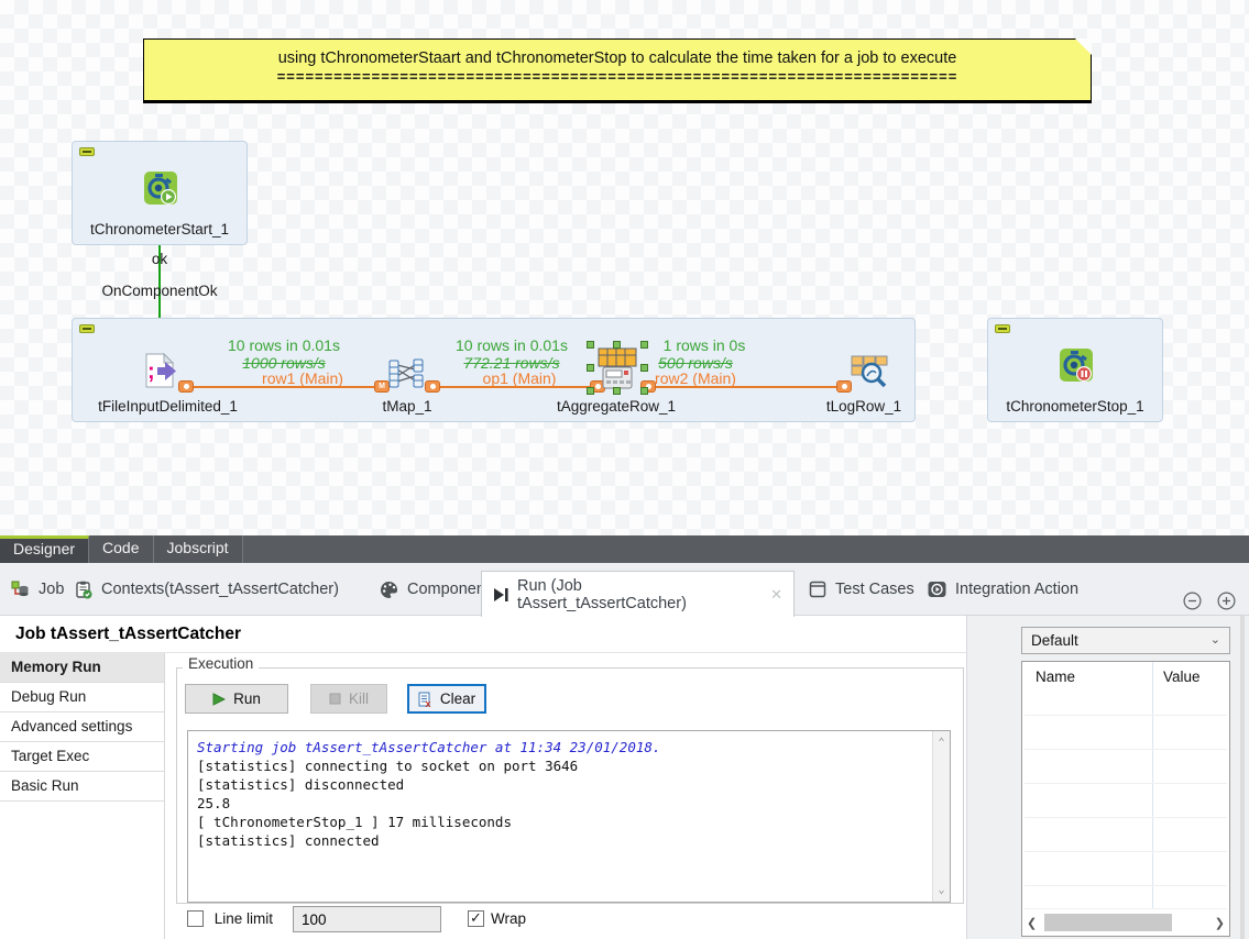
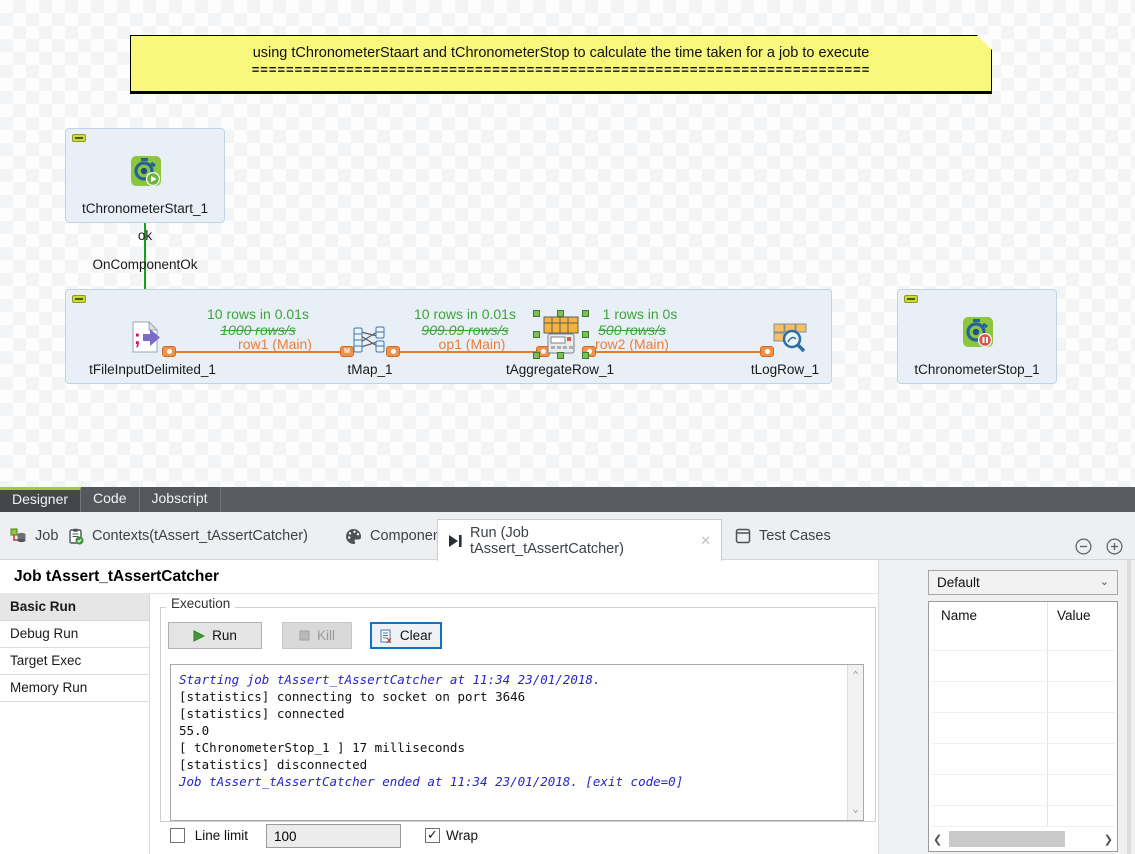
  using tChronometerStaart and tChronometerStop to calculate the time taken for a job to execute
  ========================================================================
  ok
  OnComponentOk
  tChronometerStart_1
  tChronometerStop_1
  10 rows in 0.01s
  1000 rows/s
  row1 (Main)
  10 rows in 0.01s
- 772.21 rows/s
+ 909.09 rows/s
  op1 (Main)
  1 rows in 0s
  500 rows/s
  row2 (Main)
  ;
  tFileInputDelimited_1
  tMap_1
  tAggregateRow_1
  tLogRow_1
  Designer
  Code
  Jobscript
  Job
  Contexts(tAssert_tAssertCatcher)
  Compone
  Run (Job tAssert_tAssertCatcher)
  ✕
  Test Cases
- Integration Action
  Job tAssert_tAssertCatcher
- Memory Run
+ Basic Run
  Debug Run
- Advanced settings
  Target Exec
- Basic Run
+ Memory Run
  Execution
  Run
  Kill
  x
  Clear
  Starting job tAssert_tAssertCatcher at 11:34 23/01/2018.
  [statistics] connecting to socket on port 3646
- [statistics] disconnected
+ [statistics] connected
- 25.8
+ 55.0
  [ tChronometerStop_1 ] 17 milliseconds
- [statistics] connected
+ [statistics] disconnected
+ Job tAssert_tAssertCatcher ended at 11:34 23/01/2018. [exit code=0]
  ⌃
  ⌄
  Line limit
  100
  Wrap
  Default
  ⌄
  Name
  Value
  ❮
  ❯
